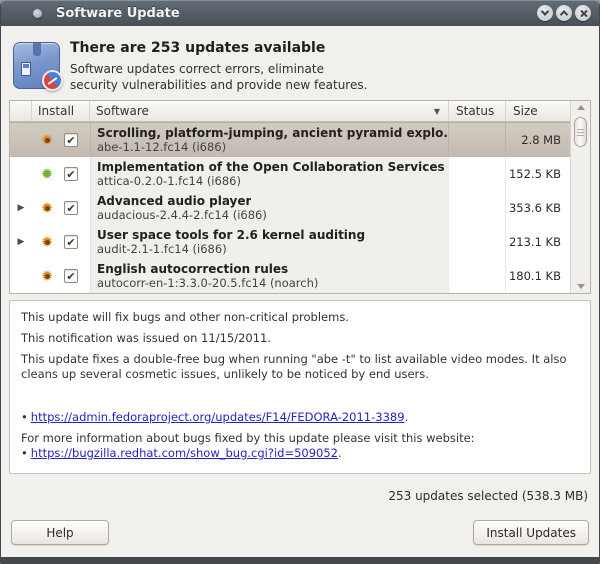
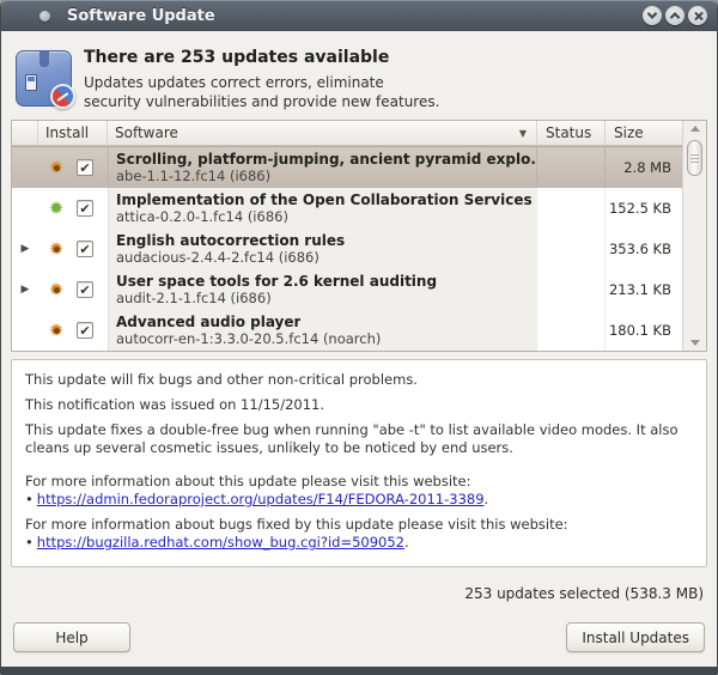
  Software Update
  There are 253 updates available
- Software updates correct errors, eliminate
+ Updates updates correct errors, eliminate
  security vulnerabilities and provide new features.
  Install
  Software
  ▼
  Status
  Size
  ✹
  ✔
  Scrolling, platform-jumping, ancient pyramid explo.
  abe-1.1-12.fc14 (i686)
  2.8 MB
  ✹
  ✔
  Implementation of the Open Collaboration Services
  attica-0.2.0-1.fc14 (i686)
  152.5 KB
  ▶
  ✹
  ✔
- Advanced audio player
+ English autocorrection rules
  audacious-2.4.4-2.fc14 (i686)
  353.6 KB
  ▶
  ✹
  ✔
  User space tools for 2.6 kernel auditing
  audit-2.1-1.fc14 (i686)
  213.1 KB
  ✹
  ✔
- English autocorrection rules
+ Advanced audio player
  autocorr-en-1:3.3.0-20.5.fc14 (noarch)
  180.1 KB
  This update will fix bugs and other non-critical problems.
  This notification was issued on 11/15/2011.
  This update fixes a double-free bug when running "abe -t" to list available video modes. It also cleans up several cosmetic issues, unlikely to be noticed by end users.
+ For more information about this update please visit this website:
  • https://admin.fedoraproject.org/updates/F14/FEDORA-2011-3389.
  For more information about bugs fixed by this update please visit this website:
  • https://bugzilla.redhat.com/show_bug.cgi?id=509052.
  253 updates selected (538.3 MB)
  Help
  Install Updates
